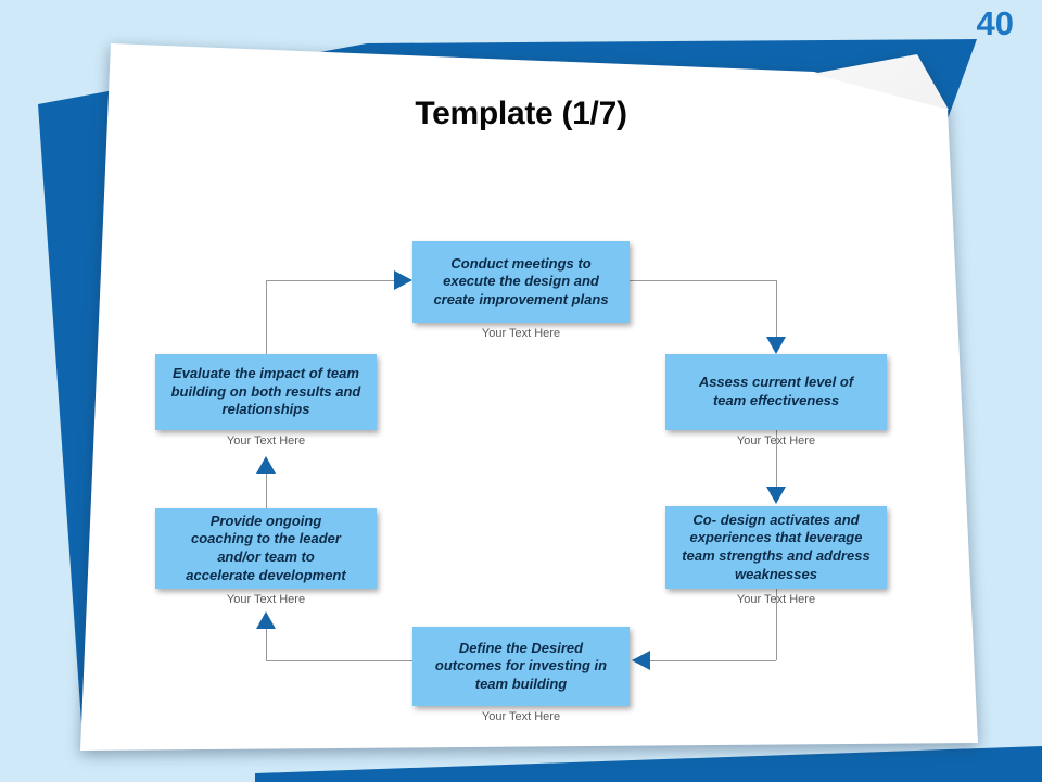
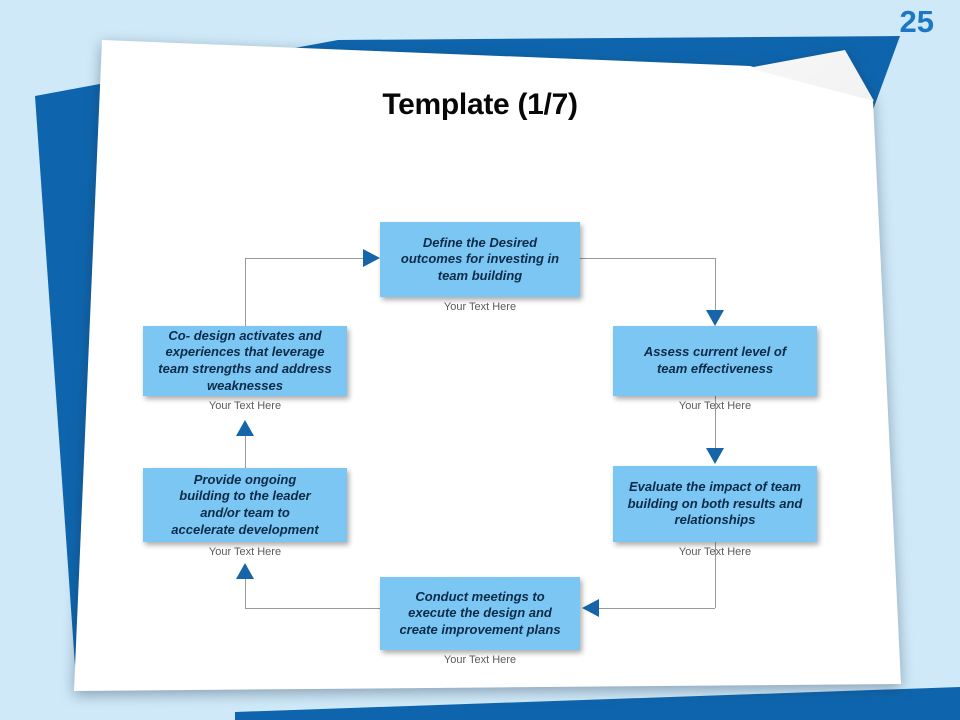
- 40
+ 25
  Template (1/7)
- Conduct meetings to execute the design and create improvement plans
+ Define the Desired outcomes for investing in team building
  Your Text Here
  Assess current level of team effectiveness
  Your Text Here
- Co- design activates and experiences that leverage team strengths and address weaknesses
+ Evaluate the impact of team building on both results and relationships
  Your Text Here
- Define the Desired outcomes for investing in team building
+ Conduct meetings to execute the design and create improvement plans
  Your Text Here
- Provide ongoing coaching to the leader and/or team to accelerate development
+ Provide ongoing building to the leader and/or team to accelerate development
  Your Text Here
- Evaluate the impact of team building on both results and relationships
+ Co- design activates and experiences that leverage team strengths and address weaknesses
  Your Text Here
